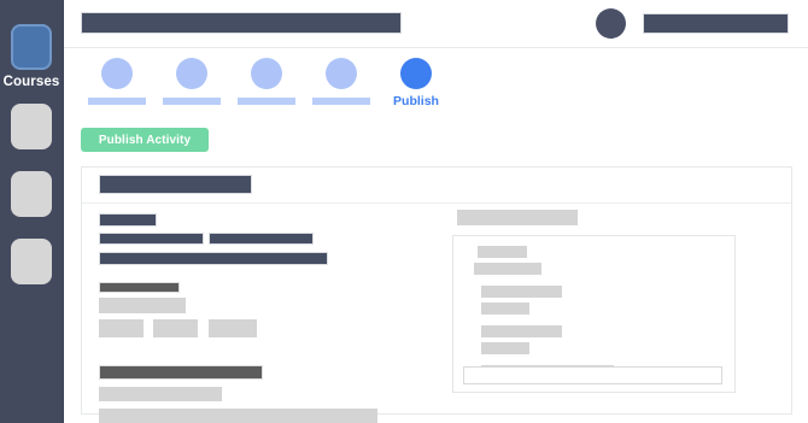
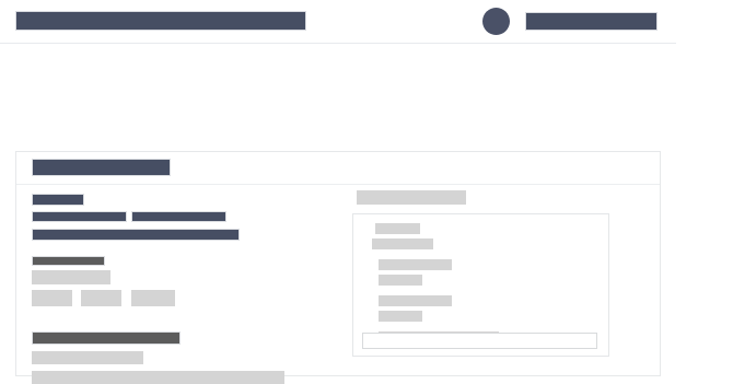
- Courses
- Publish
- Publish Activity
